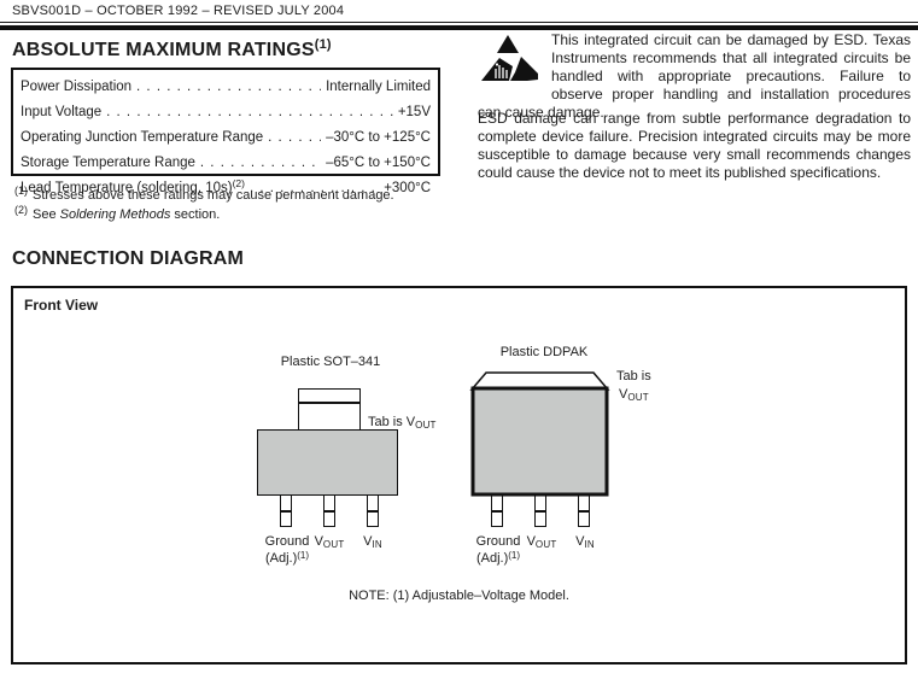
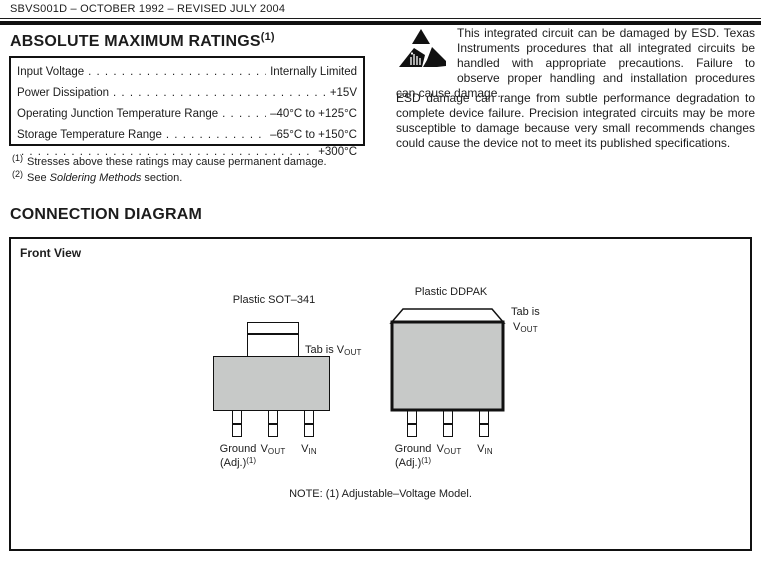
  SBVS001D – OCTOBER 1992 – REVISED JULY 2004
  ABSOLUTE MAXIMUM RATINGS(1)
- Power Dissipation
+ Input Voltage
  Internally Limited
- Input Voltage
+ Power Dissipation
  +15V
  Operating Junction Temperature Range
- –30°C to +125°C
+ –40°C to +125°C
  Storage Temperature Range
  –65°C to +150°C
- Lead Temperature (soldering, 10s)(2)
  +300°C
  (1) Stresses above these ratings may cause permanent damage.
  (2) See Soldering Methods section.
- This integrated circuit can be damaged by ESD. Texas Instruments recommends that all integrated circuits be handled with appropriate precautions. Failure to observe proper handling and installation procedures can cause damage.
+ This integrated circuit can be damaged by ESD. Texas Instruments procedures that all integrated circuits be handled with appropriate precautions. Failure to observe proper handling and installation procedures can cause damage.
  ESD damage can range from subtle performance degradation to complete device failure. Precision integrated circuits may be more susceptible to damage because very small recommends changes could cause the device not to meet its published specifications.
  CONNECTION DIAGRAM
  Front View
  Plastic SOT–341
  Tab is VOUT
  Ground
  (Adj.)(1)
  VOUT
  VIN
  Plastic DDPAK
  Tab is
  VOUT
  Ground
  (Adj.)(1)
  VOUT
  VIN
  NOTE: (1) Adjustable–Voltage Model.
